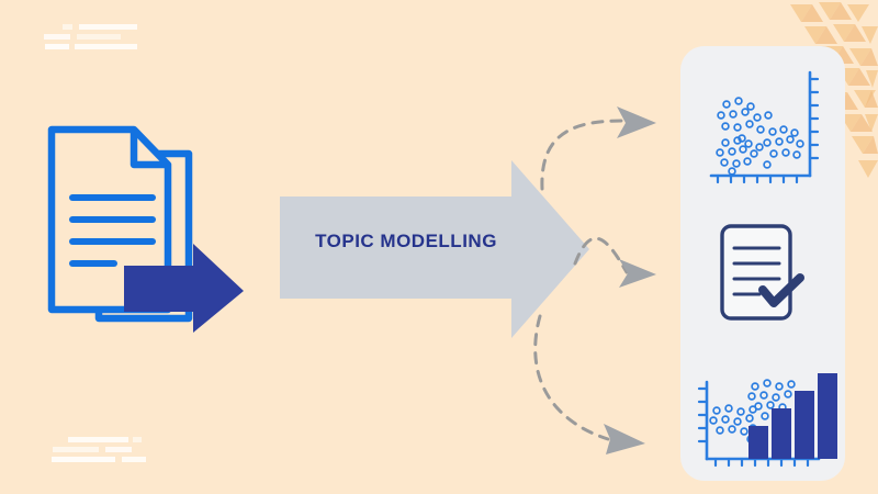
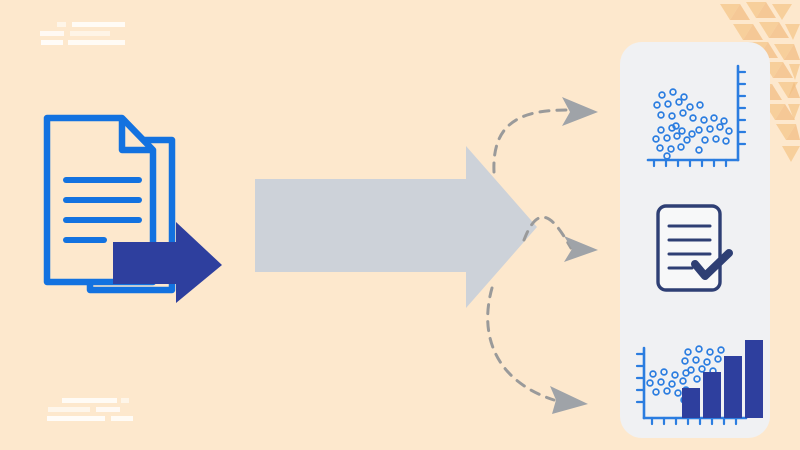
- TOPIC MODELLING
